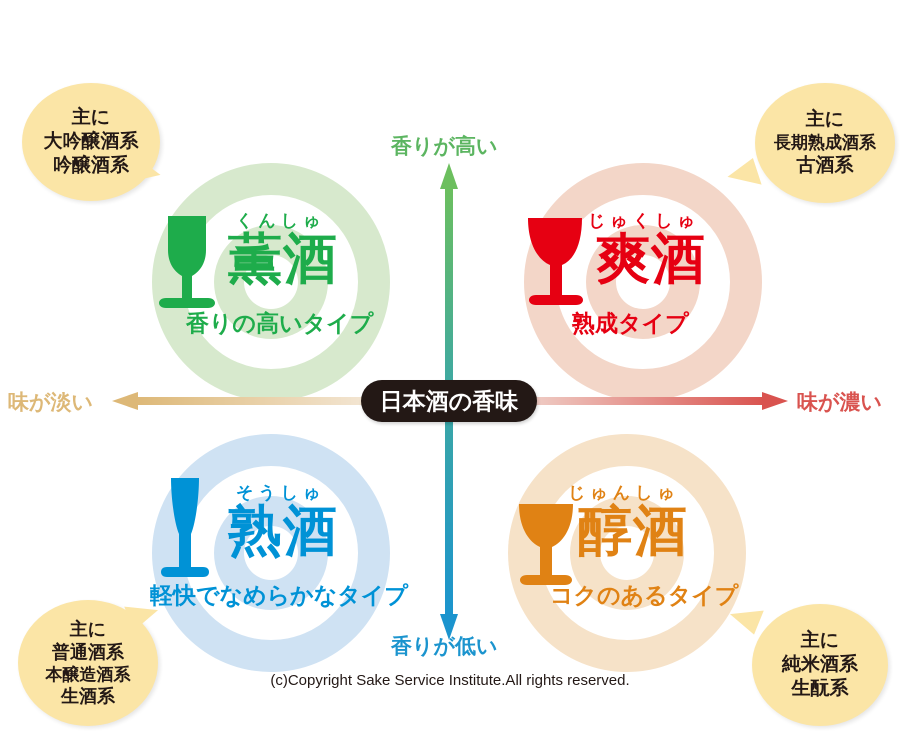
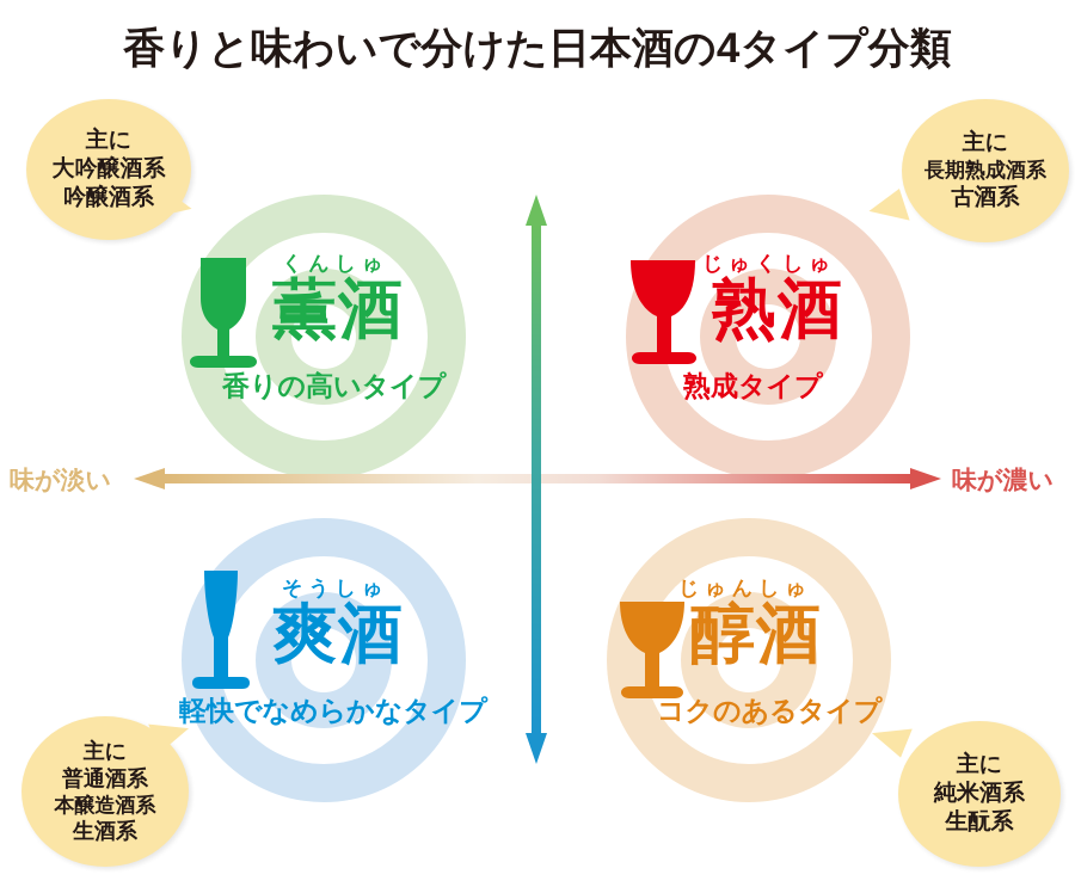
+ 香りと味わいで分けた日本酒の4タイプ分類
  くんしゅ
  薫酒
  香りの高いタイプ
  じゅくしゅ
- 爽酒
+ 熟酒
  熟成タイプ
  そうしゅ
- 熟酒
+ 爽酒
  軽快でなめらかなタイプ
  じゅんしゅ
  醇酒
  コクのあるタイプ
- 香りが高い
- 香りが低い
  味が淡い
  味が濃い
- 日本酒の香味
  主に
  大吟醸酒系
  吟醸酒系
  主に
  長期熟成酒系
  古酒系
  主に
  普通酒系
  本醸造酒系
  生酒系
  主に
  純米酒系
  生酛系
- (c)Copyright Sake Service Institute.All rights reserved.
